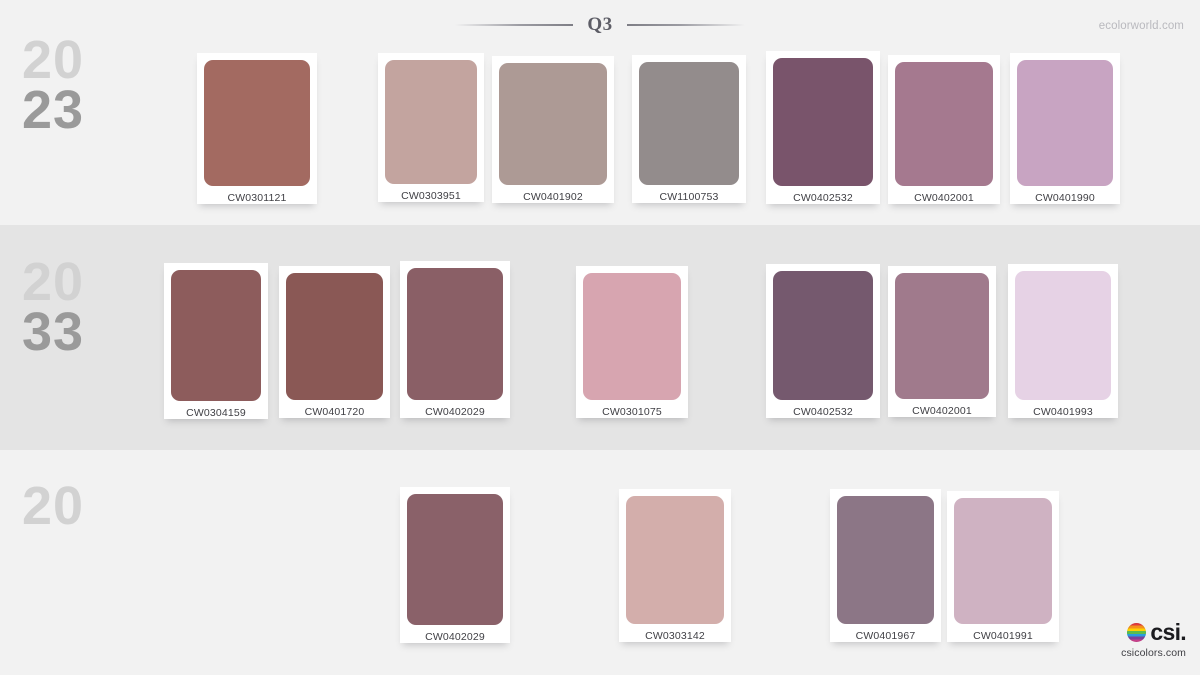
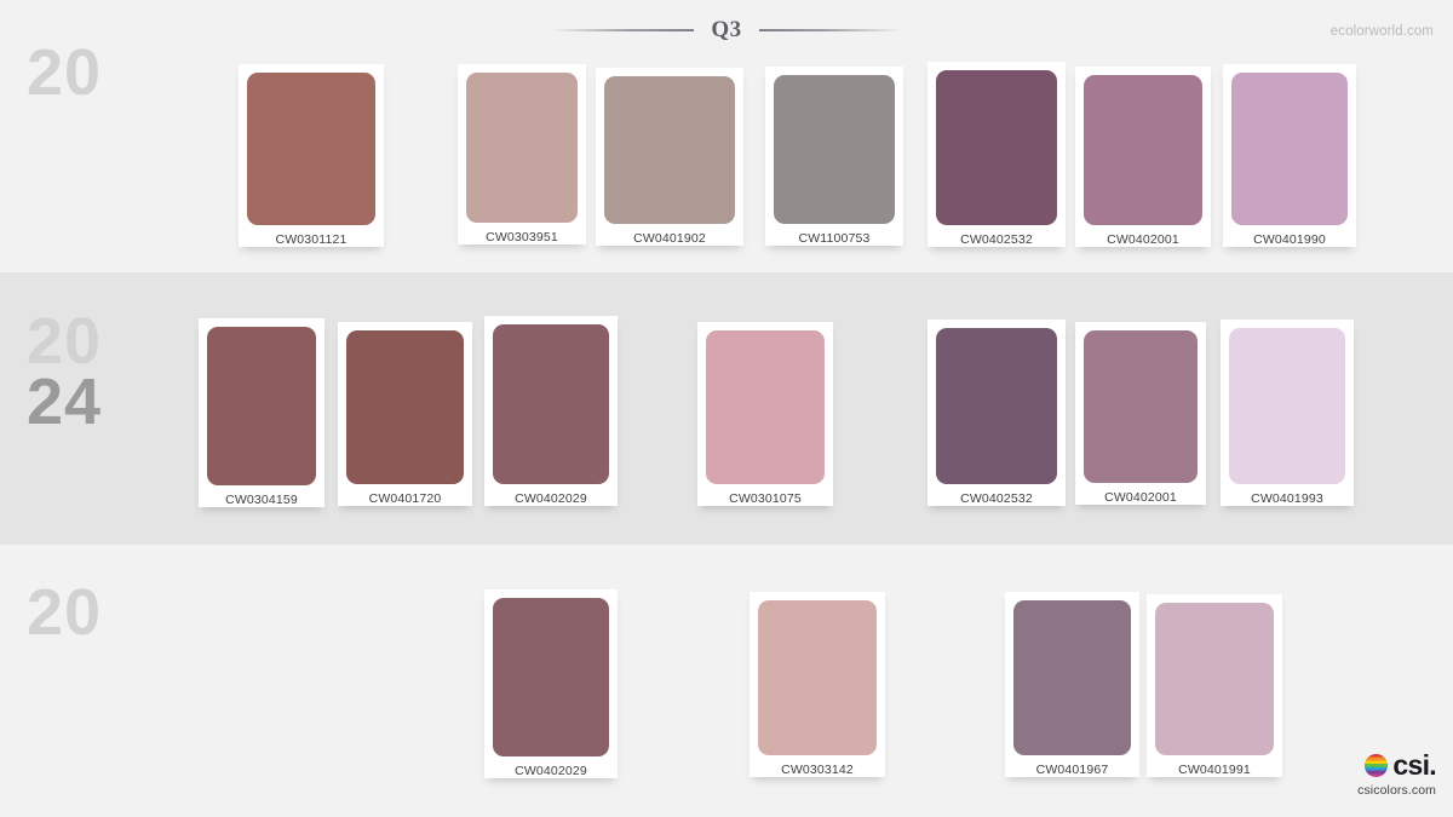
  Q3
  ecolorworld.com
  20
- 23
  20
- 33
+ 24
  20
  CW0301121
  CW0303951
  CW0401902
  CW1100753
  CW0402532
  CW0402001
  CW0401990
  CW0304159
  CW0401720
  CW0402029
  CW0301075
  CW0402532
  CW0402001
  CW0401993
  CW0402029
  CW0303142
  CW0401967
  CW0401991
  csi.
  csicolors.com
